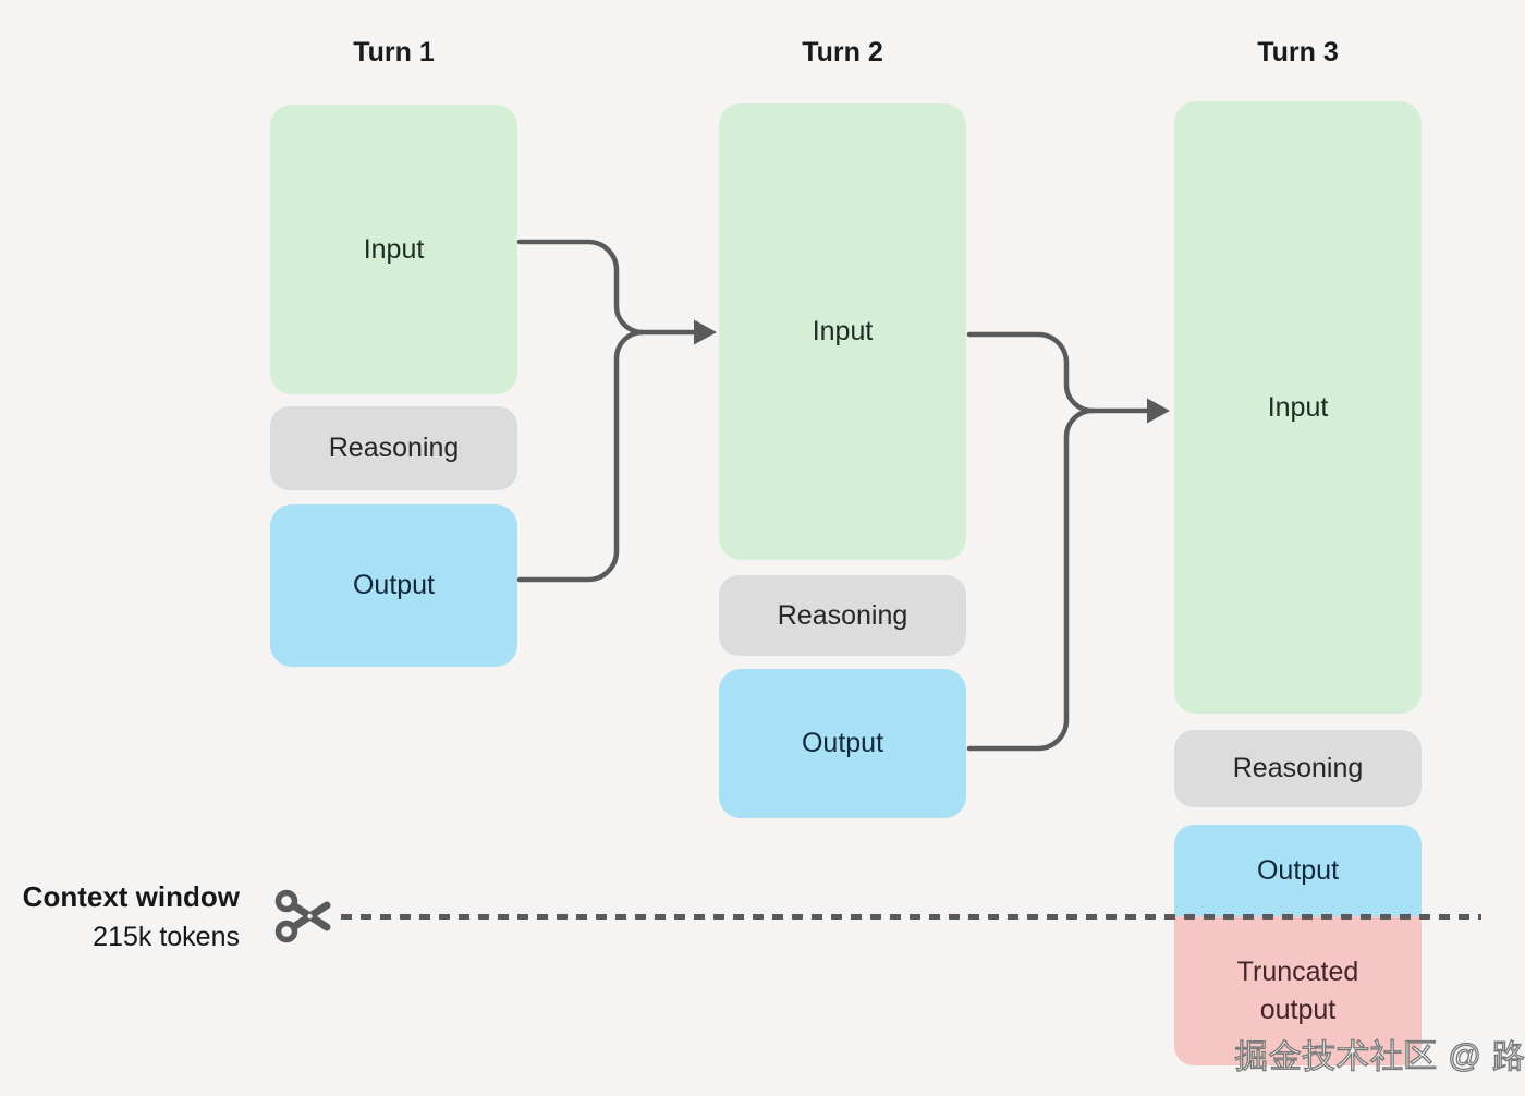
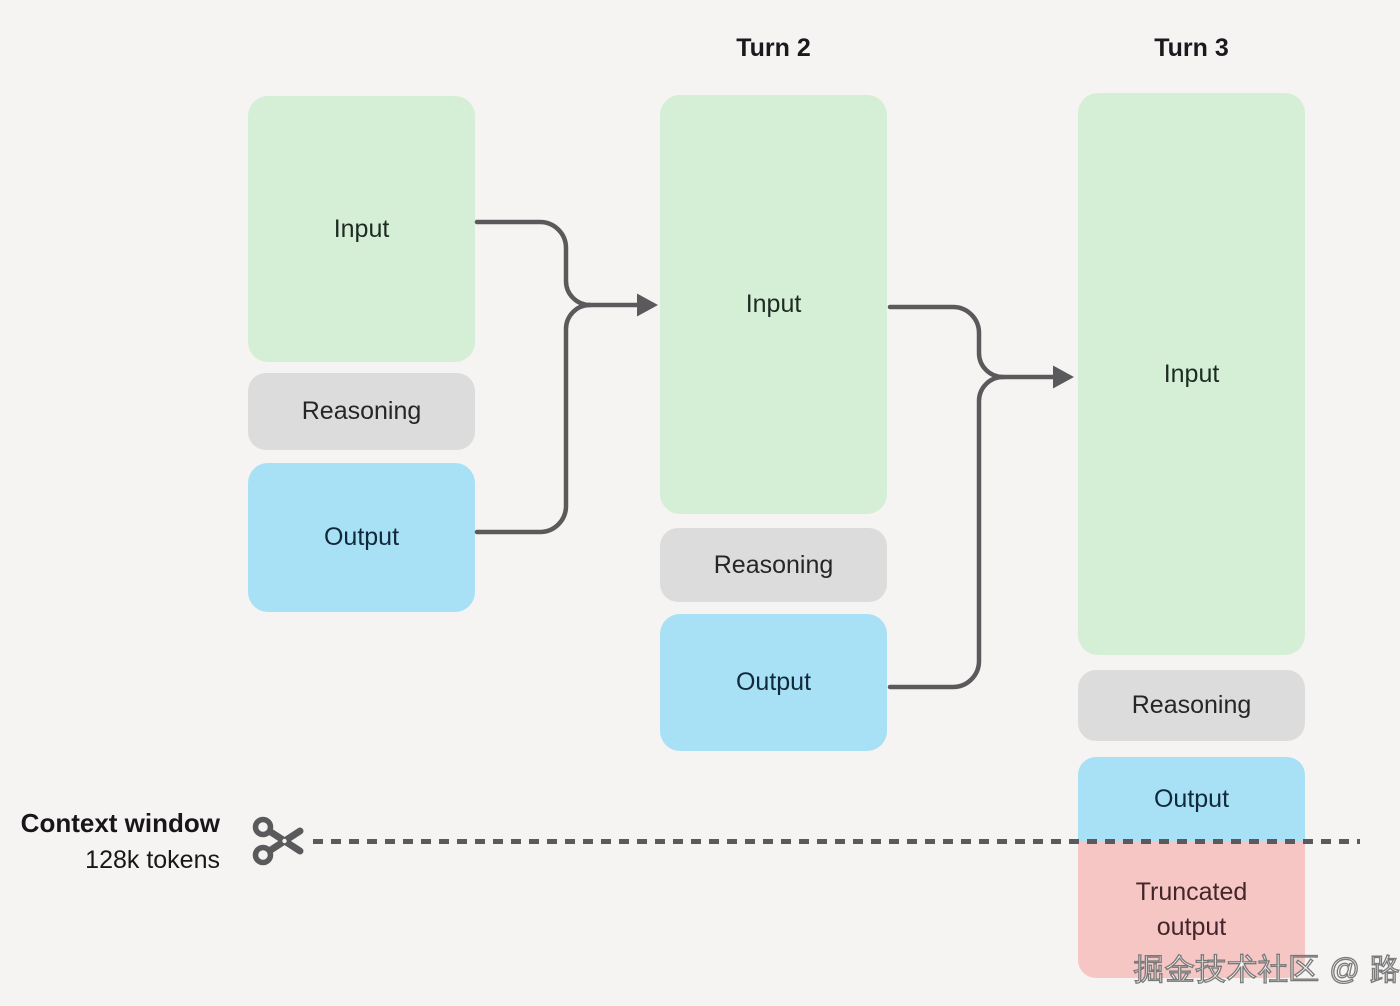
- Turn 1
  Input
  Reasoning
  Output
  Turn 2
  Input
  Reasoning
  Output
  Turn 3
  Input
  Reasoning
  Output
  Truncated output
  Context window
- 215k tokens
+ 128k tokens
  掘金技术社区 @ 路
